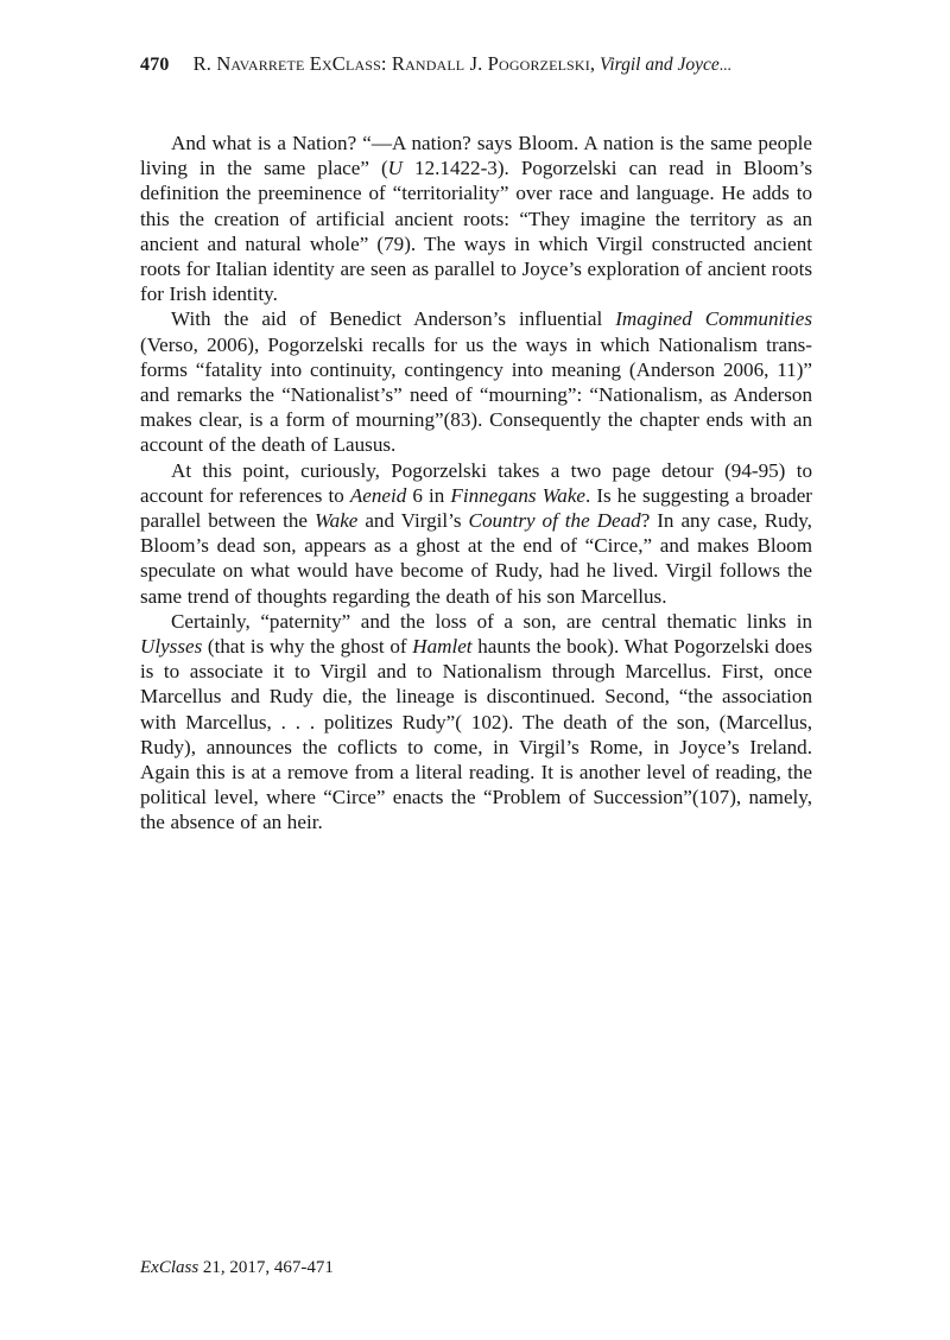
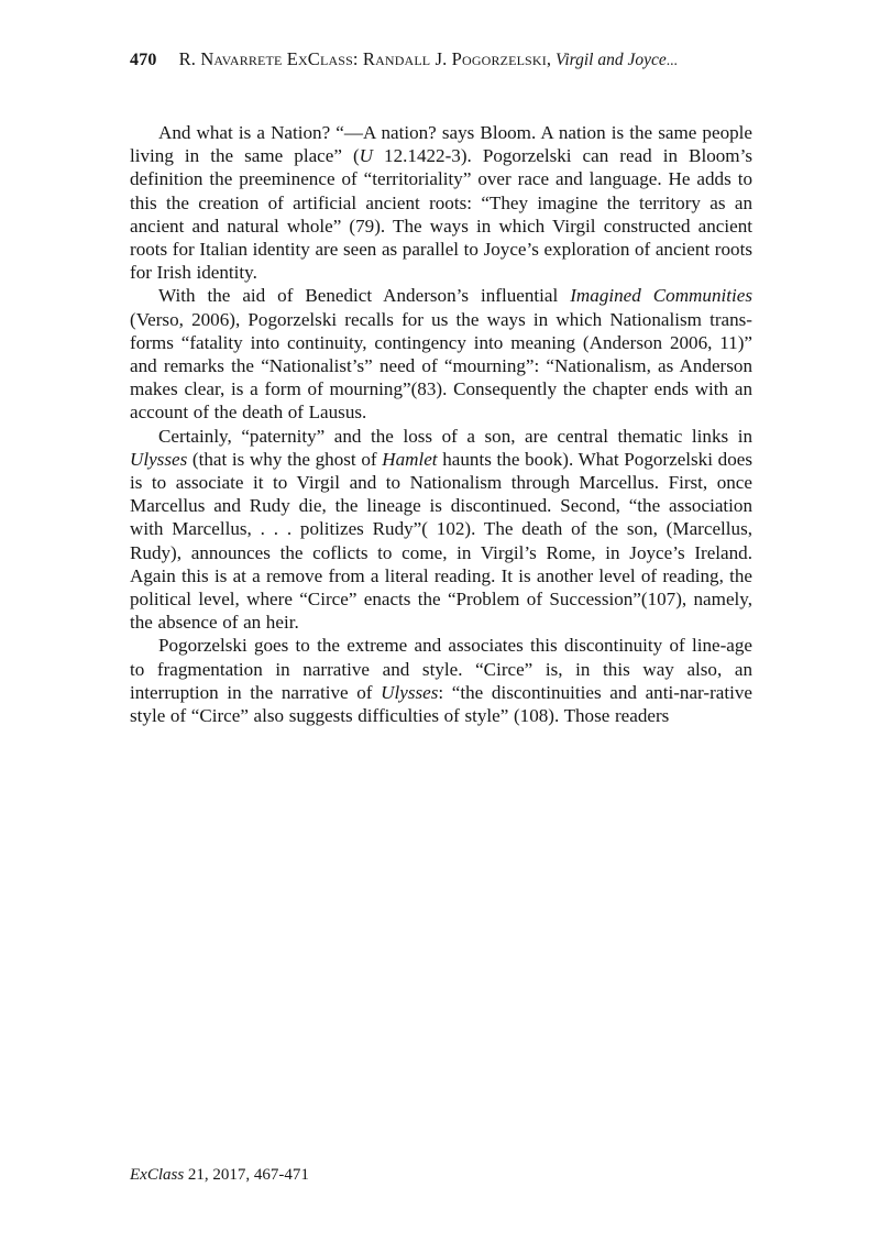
  470 R. Navarrete ExClass: Randall J. Pogorzelski, Virgil and Joyce...
  And what is a Nation? “—A nation? says Bloom. A nation is the same people living in the same place” (U 12.1422-3). Pogorzelski can read in Bloom’s definition the preeminence of “territoriality” over race and language. He adds to this the creation of artificial ancient roots: “They imagine the territory as an ancient and natural whole” (79). The ways in which Virgil constructed ancient roots for Italian identity are seen as parallel to Joyce’s exploration of ancient roots for Irish identity.
  With the aid of Benedict Anderson’s influential Imagined Communities (Verso, 2006), Pogorzelski recalls for us the ways in which Nationalism trans-forms “fatality into continuity, contingency into meaning (Anderson 2006, 11)” and remarks the “Nationalist’s” need of “mourning”: “Nationalism, as Anderson makes clear, is a form of mourning”(83). Consequently the chapter ends with an account of the death of Lausus.
- At this point, curiously, Pogorzelski takes a two page detour (94-95) to account for references to Aeneid 6 in Finnegans Wake. Is he suggesting a broader parallel between the Wake and Virgil’s Country of the Dead? In any case, Rudy, Bloom’s dead son, appears as a ghost at the end of “Circe,” and makes Bloom speculate on what would have become of Rudy, had he lived. Virgil follows the same trend of thoughts regarding the death of his son Marcellus.
  Certainly, “paternity” and the loss of a son, are central thematic links in Ulysses (that is why the ghost of Hamlet haunts the book). What Pogorzelski does is to associate it to Virgil and to Nationalism through Marcellus. First, once Marcellus and Rudy die, the lineage is discontinued. Second, “the association with Marcellus, . . . politizes Rudy”( 102). The death of the son, (Marcellus, Rudy), announces the coflicts to come, in Virgil’s Rome, in Joyce’s Ireland. Again this is at a remove from a literal reading. It is another level of reading, the political level, where “Circe” enacts the “Problem of Succession”(107), namely, the absence of an heir.
+ Pogorzelski goes to the extreme and associates this discontinuity of line-age to fragmentation in narrative and style. “Circe” is, in this way also, an interruption in the narrative of Ulysses: “the discontinuities and anti-nar-rative style of “Circe” also suggests difficulties of style” (108). Those readers
  ExClass 21, 2017, 467-471
